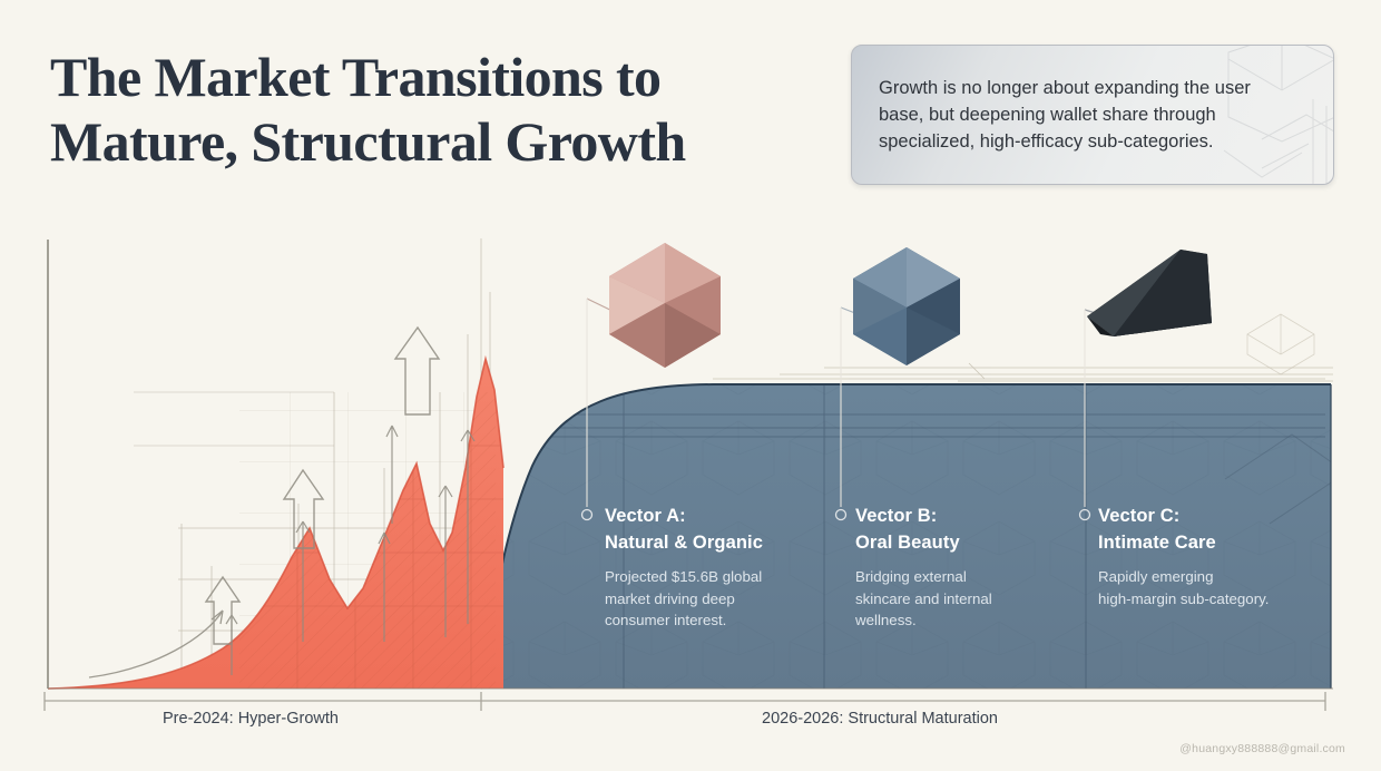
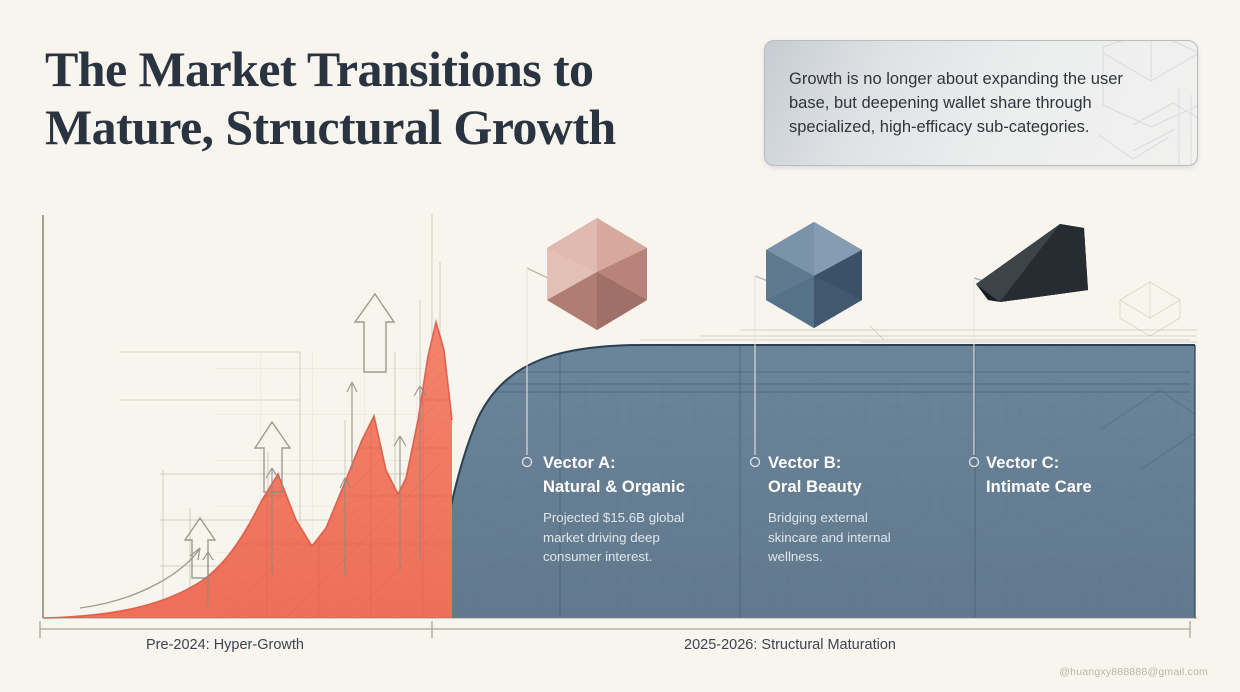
  The Market Transitions to
  Mature, Structural Growth
  Growth is no longer about expanding the user
  base, but deepening wallet share through
  specialized, high-efficacy sub-categories.
  Vector A:
  Natural & Organic
  Projected $15.6B global
  market driving deep
  consumer interest.
  Vector B:
  Oral Beauty
  Bridging external
  skincare and internal
  wellness.
  Vector C:
  Intimate Care
- Rapidly emerging
- high-margin sub-category.
  Pre-2024: Hyper-Growth
- 2026-2026: Structural Maturation
+ 2025-2026: Structural Maturation
  @huangxy888888@gmail.com
